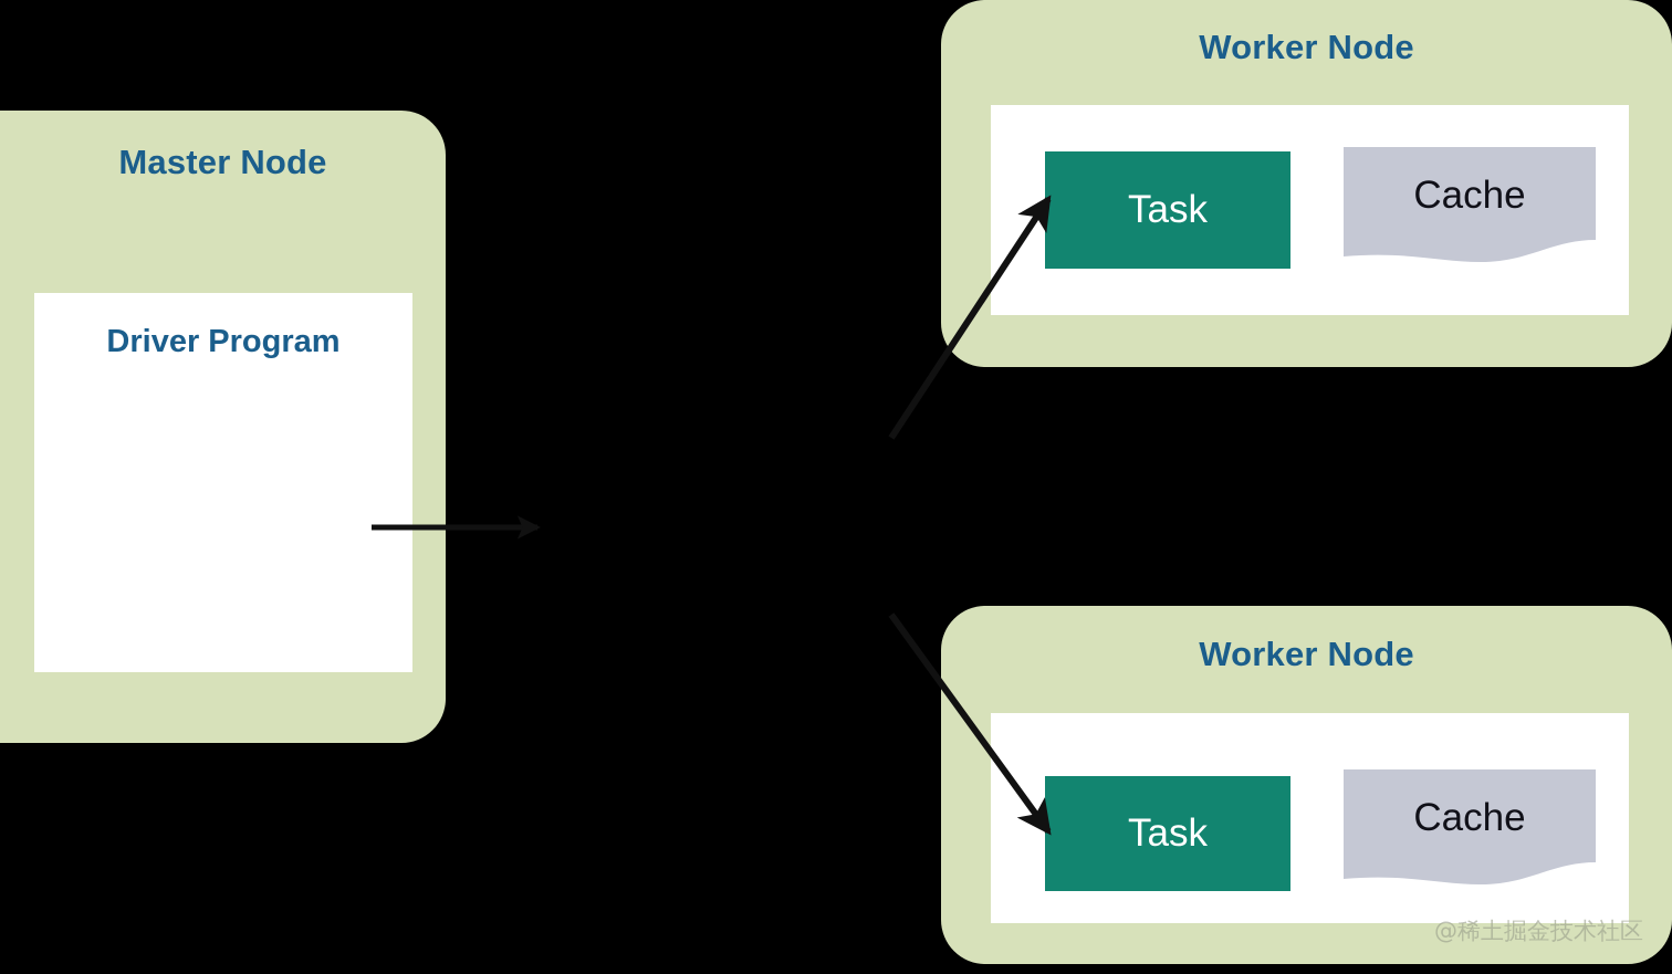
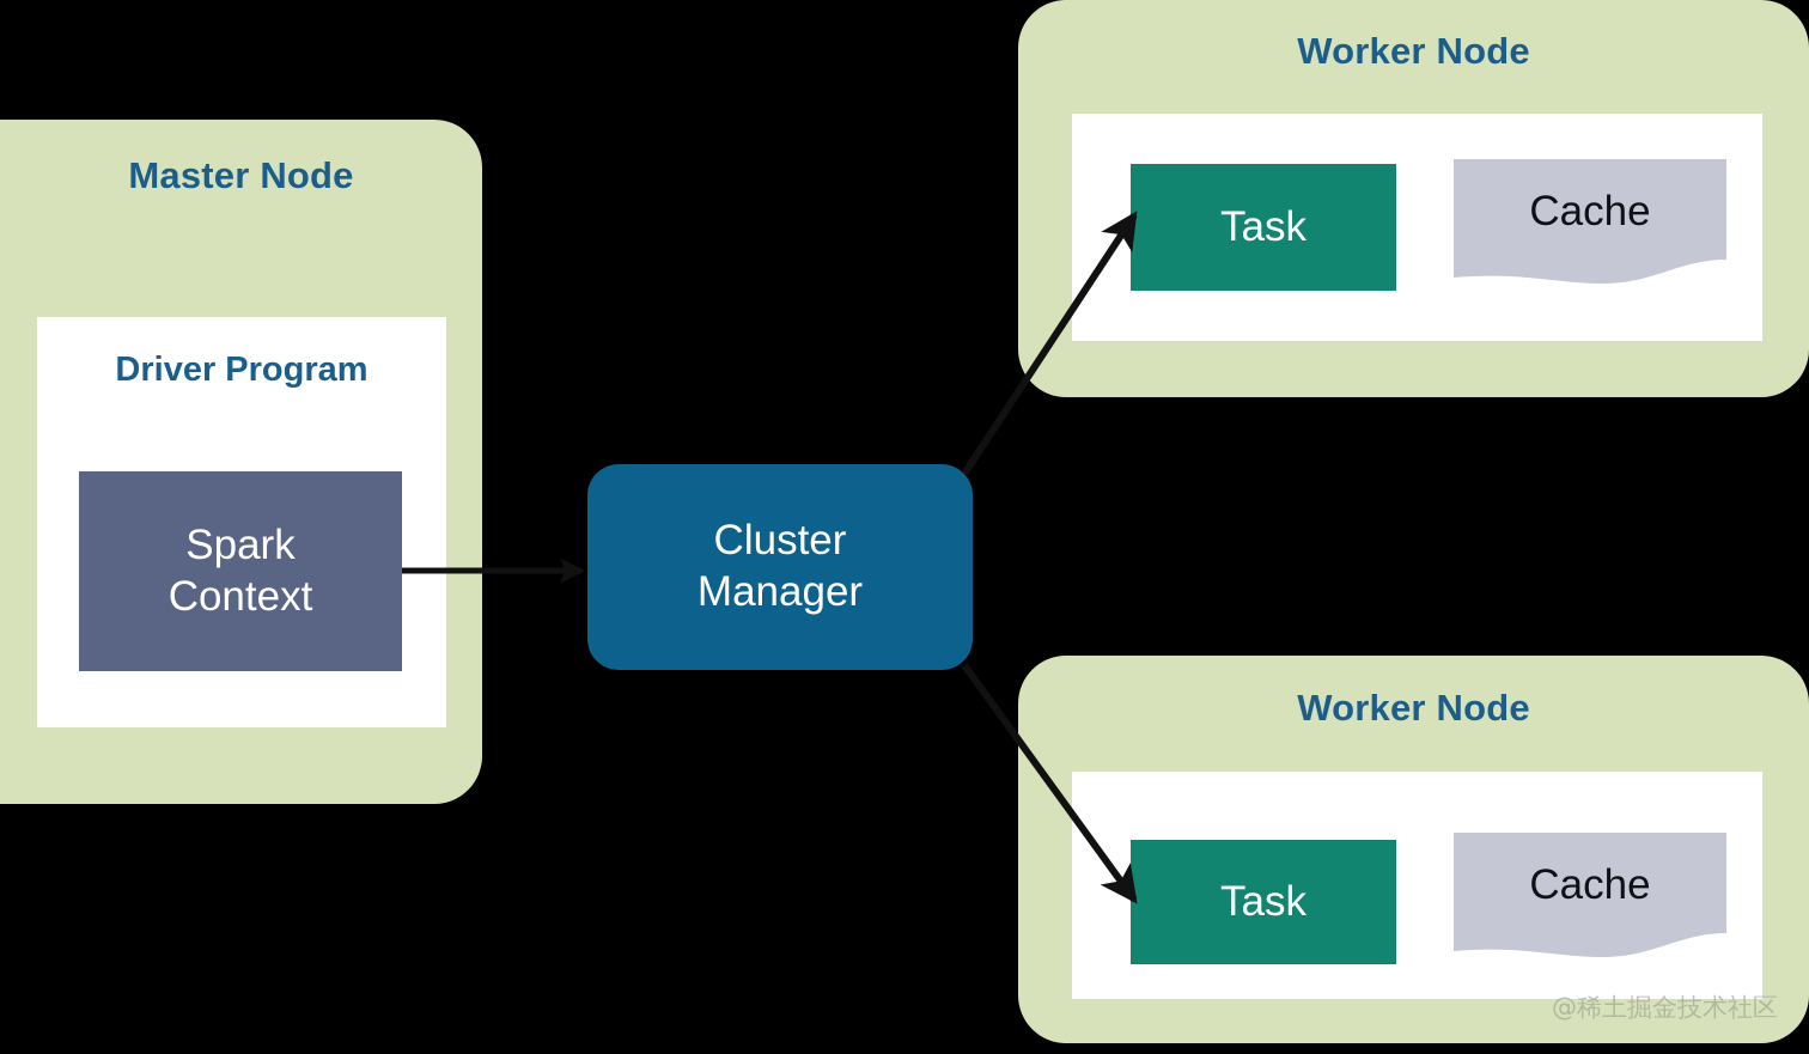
  Master Node
  Driver Program
+ Spark
+ Context
+ Cluster
+ Manager
  Worker Node
  Task
  Cache
  Worker Node
  Task
  Cache
  @稀土掘金技术社区
